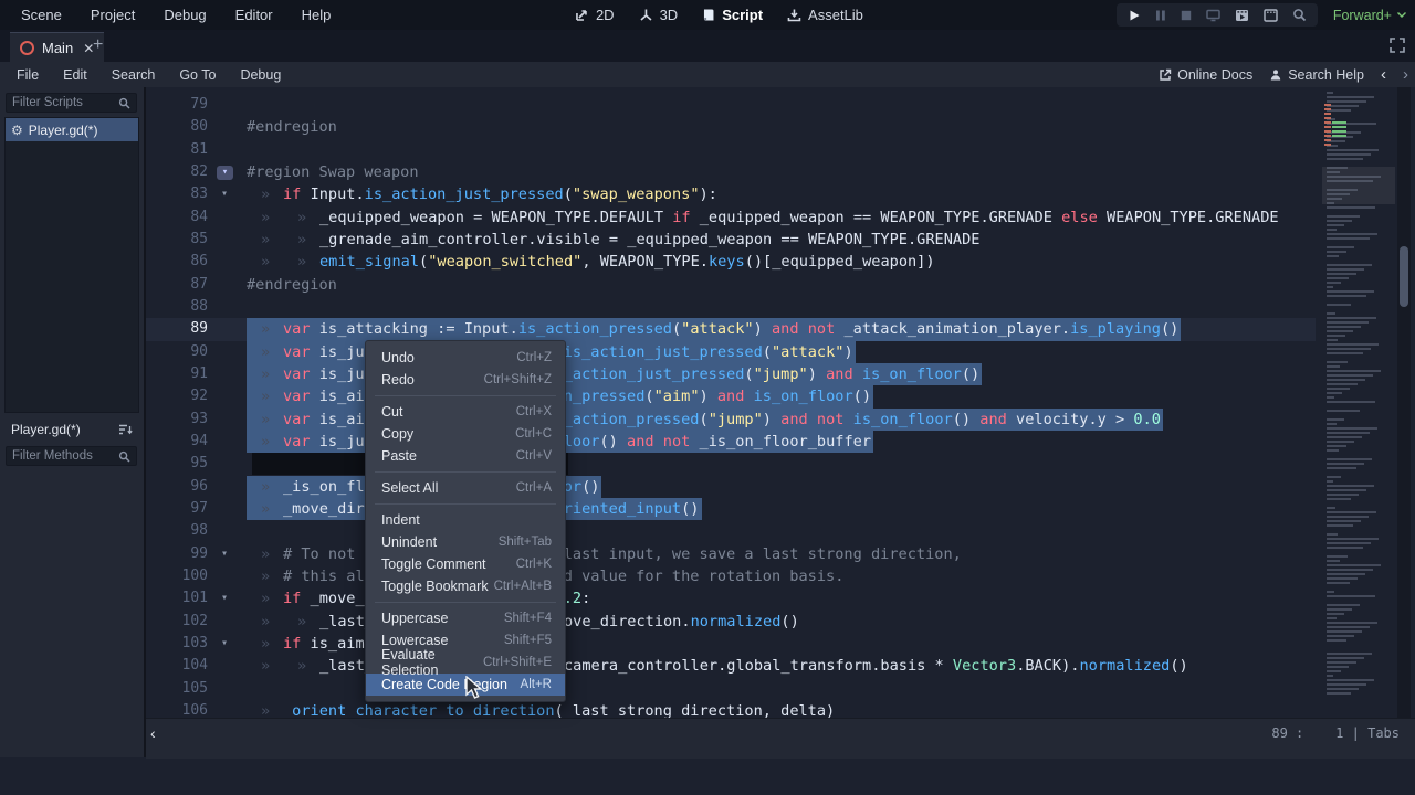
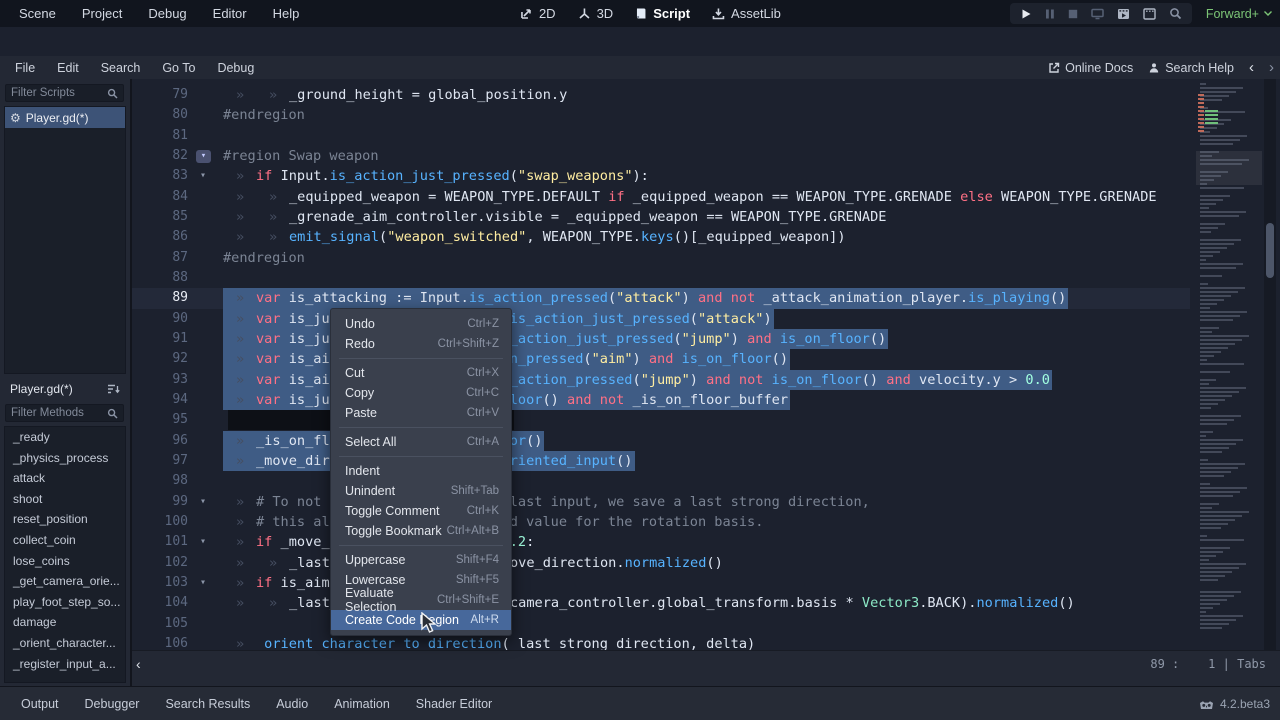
  Scene
  Project
  Debug
  Editor
  Help
  2D
  3D
  Script
  AssetLib
  Forward+
- Main
- ✕
- +
  File
  Edit
  Search
  Go To
  Debug
  Online Docs
  Search Help
  ‹
  ›
  Filter Scripts
  ⚙
  Player.gd(*)
  Player.gd(*)
  Filter Methods
+ _ready
+ _physics_process
+ attack
+ shoot
+ reset_position
+ collect_coin
+ lose_coins
+ _get_camera_orie...
+ play_foot_step_so...
+ damage
+ _orient_character...
+ _register_input_a...
  79
+ » » _ground_height = global_position.y
  80
  #endregion
  81
  82
  ▾
  #region Swap weapon
  83
  ▾
  » if Input.is_action_just_pressed("swap_weapons"):
  84
  » » _equipped_weapon = WEAPON_TYPE.DEFAULT if _equipped_weapon == WEAPON_TYPE.GRENADE else WEAPON_TYPE.GRENADE
  85
  » » _grenade_aim_controller.visible = _equipped_weapon == WEAPON_TYPE.GRENADE
  86
  » » emit_signal("weapon_switched", WEAPON_TYPE.keys()[_equipped_weapon])
  87
  #endregion
  88
  89
  » var is_attacking := Input.is_action_pressed("attack") and not _attack_animation_player.is_playing()
  90
  91
  » var is_ju _action_just_pressed("jump") and is_on_floor()
  92
  93
  » var is_ai _action_pressed("jump") and not is_on_floor() and velocity.y > 0.0
  94
  95
  96
  97
  98
  99
  ▾
  » # To not last input, we save a last strong direction,
  100
  101
  ▾
  102
  103
  ▾
  104
  » » _lastcamera_controller.global_transform.basis * Vector3.BACK).normalized()
  105
  106
  » _orient_character_to_direction(_last_strong_direction, delta)
  ‹
  89 : 1 | Tabs
+ Output
+ Debugger
+ Search Results
+ Audio
+ Animation
+ Shader Editor
+ 4.2.beta3
  Undo
  Ctrl+Z
  Redo
  Ctrl+Shift+Z
  Cut
  Ctrl+X
  Copy
  Ctrl+C
  Paste
  Ctrl+V
  Select All
  Ctrl+A
  Indent
  Unindent
  Shift+Tab
  Toggle Comment
  Ctrl+K
  Toggle Bookmark
  Ctrl+Alt+B
  Uppercase
  Shift+F4
  Lowercase
  Shift+F5
  Evaluate Selection
  Ctrl+Shift+E
  Create Codeegion
  Alt+R
